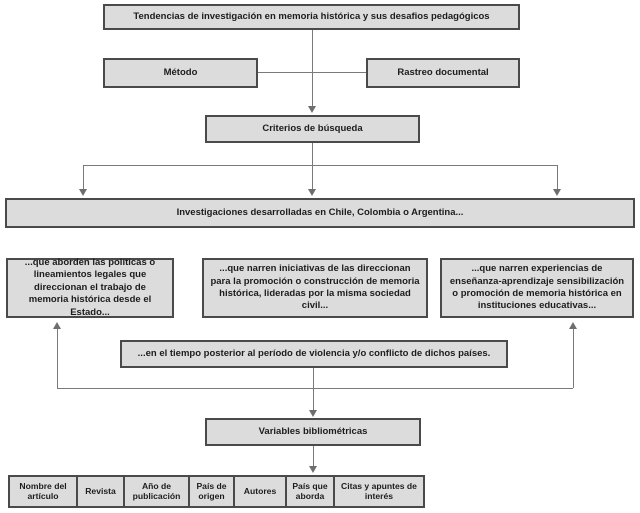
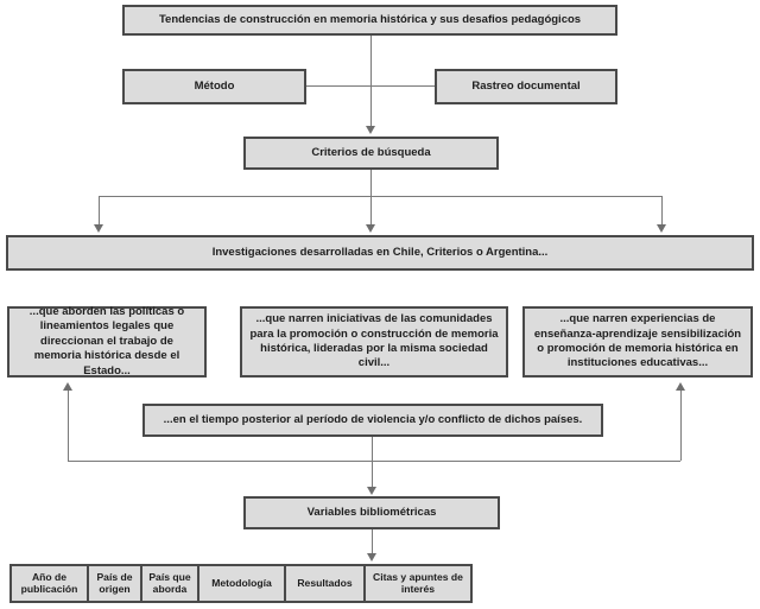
- Tendencias de investigación en memoria histórica y sus desafios pedagógicos
+ Tendencias de construcción en memoria histórica y sus desafios pedagógicos
  Método
  Rastreo documental
  Criterios de búsqueda
- Investigaciones desarrolladas en Chile, Colombia o Argentina...
+ Investigaciones desarrolladas en Chile, Criterios o Argentina...
  ...que aborden las políticas o lineamientos legales que direccionan el trabajo de memoria histórica desde el Estado...
- ...que narren iniciativas de las direccionan para la promoción o construcción de memoria histórica, lideradas por la misma sociedad civil...
+ ...que narren iniciativas de las comunidades para la promoción o construcción de memoria histórica, lideradas por la misma sociedad civil...
  ...que narren experiencias de enseñanza-aprendizaje sensibilización o promoción de memoria histórica en instituciones educativas...
  ...en el tiempo posterior al período de violencia y/o conflicto de dichos países.
  Variables bibliométricas
- Nombre del artículo
- Revista
  Año de publicación
  País de origen
- Autores
  País que aborda
+ Metodología
+ Resultados
  Citas y apuntes de interés
